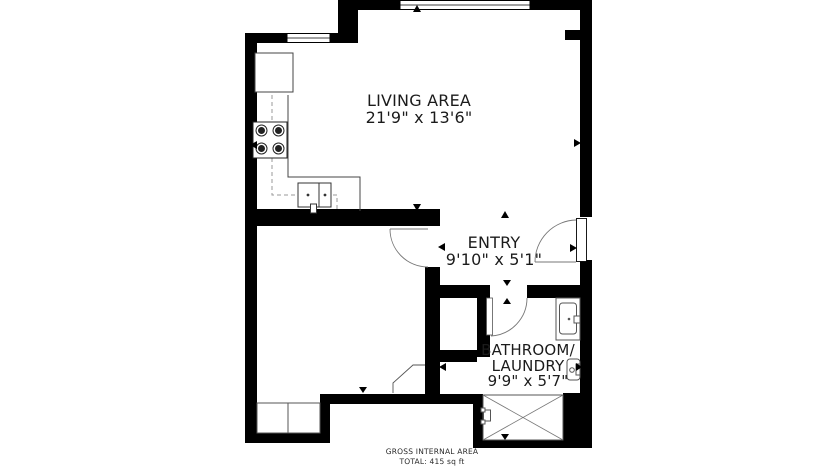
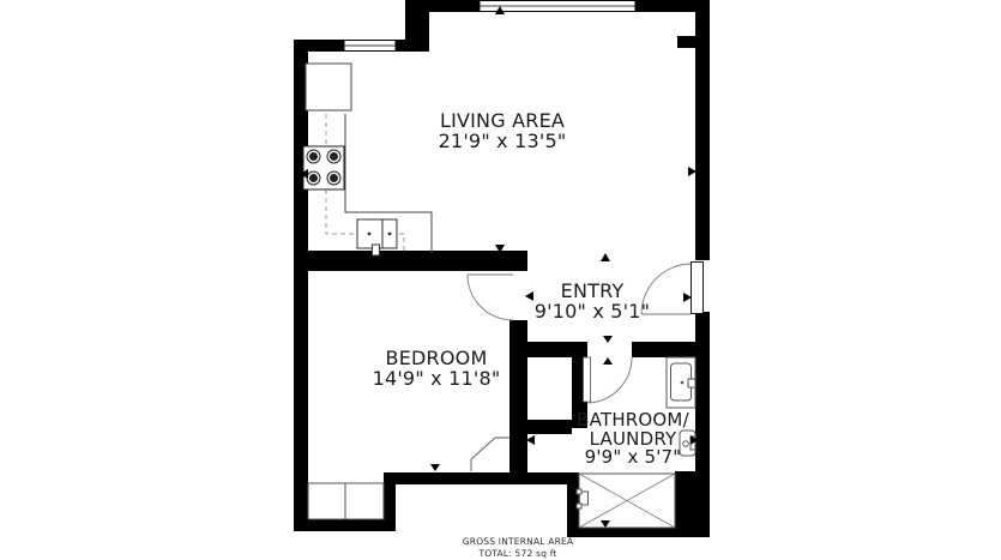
  LIVING AREA
- 21'9" x 13'6"
+ 21'9" x 13'5"
  ENTRY
  9'10" x 5'1"
+ BEDROOM
+ 14'9" x 11'8"
  BATHROOM/
  LAUNDRY
  9'9" x 5'7"
  GROSS INTERNAL AREA
- TOTAL: 415 sq ft
+ TOTAL: 572 sq ft
